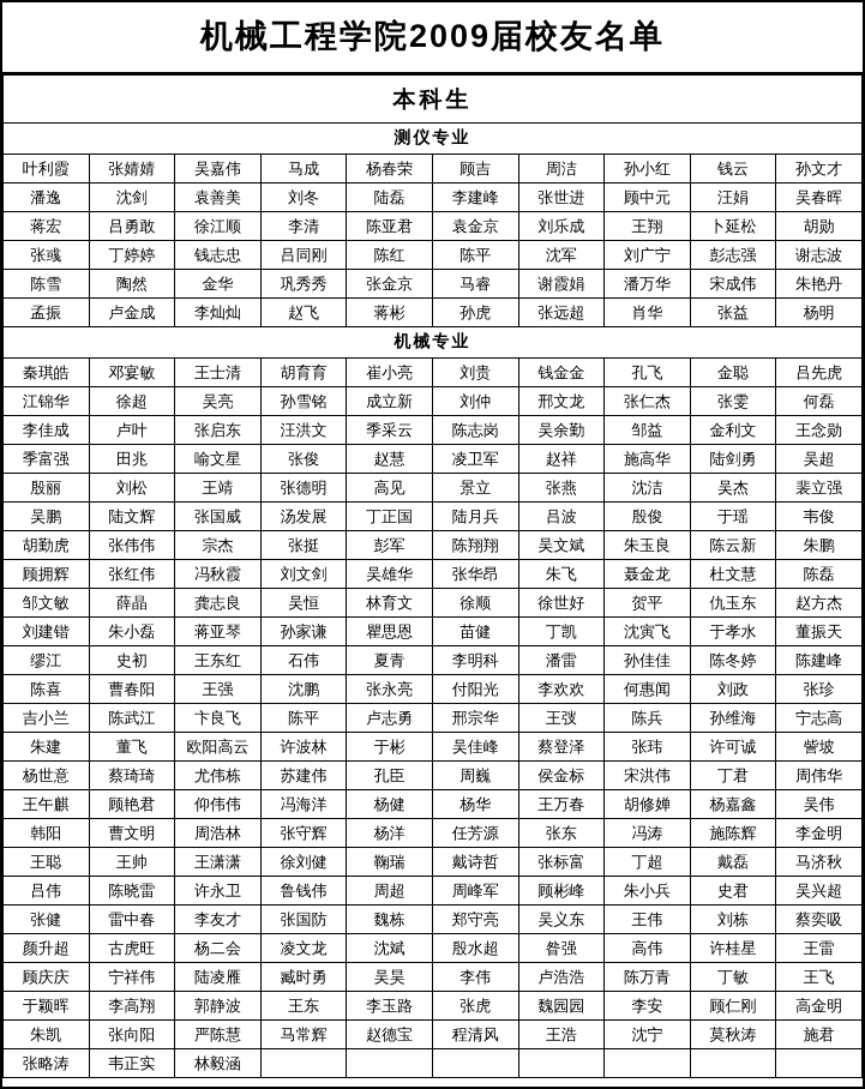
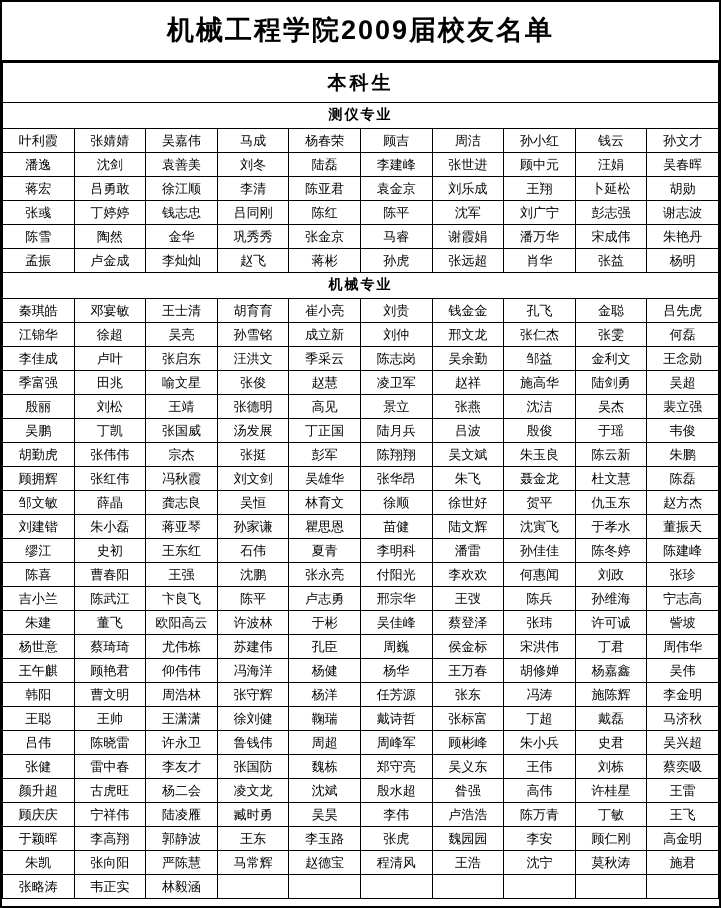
  机械工程学院2009届校友名单
  本科生
  测仪专业
  叶利霞	张婧婧	吴嘉伟	马成	杨春荣	顾吉	周洁	孙小红	钱云	孙文才
  潘逸	沈剑	袁善美	刘冬	陆磊	李建峰	张世进	顾中元	汪娟	吴春晖
  蒋宏	吕勇敢	徐江顺	李清	陈亚君	袁金京	刘乐成	王翔	卜延松	胡勋
  张彧	丁婷婷	钱志忠	吕同刚	陈红	陈平	沈军	刘广宁	彭志强	谢志波
  陈雪	陶然	金华	巩秀秀	张金京	马睿	谢霞娟	潘万华	宋成伟	朱艳丹
  孟振	卢金成	李灿灿	赵飞	蒋彬	孙虎	张远超	肖华	张益	杨明
  机械专业
  秦琪皓	邓宴敏	王士清	胡育育	崔小亮	刘贵	钱金金	孔飞	金聪	吕先虎
  江锦华	徐超	吴亮	孙雪铭	成立新	刘仲	邢文龙	张仁杰	张雯	何磊
  李佳成	卢叶	张启东	汪洪文	季采云	陈志岗	吴余勤	邹益	金利文	王念勋
  季富强	田兆	喻文星	张俊	赵慧	凌卫军	赵祥	施高华	陆剑勇	吴超
  殷丽	刘松	王靖	张德明	高见	景立	张燕	沈洁	吴杰	裴立强
- 吴鹏	陆文辉	张国威	汤发展	丁正国	陆月兵	吕波	殷俊	于瑶	韦俊
+ 吴鹏	丁凯	张国威	汤发展	丁正国	陆月兵	吕波	殷俊	于瑶	韦俊
  胡勤虎	张伟伟	宗杰	张挺	彭军	陈翔翔	吴文斌	朱玉良	陈云新	朱鹏
  顾拥辉	张红伟	冯秋霞	刘文剑	吴雄华	张华昂	朱飞	聂金龙	杜文慧	陈磊
  邹文敏	薛晶	龚志良	吴恒	林育文	徐顺	徐世好	贺平	仇玉东	赵方杰
- 刘建锴	朱小磊	蒋亚琴	孙家谦	瞿思恩	苗健	丁凯	沈寅飞	于孝水	董振天
+ 刘建锴	朱小磊	蒋亚琴	孙家谦	瞿思恩	苗健	陆文辉	沈寅飞	于孝水	董振天
  缪江	史初	王东红	石伟	夏青	李明科	潘雷	孙佳佳	陈冬婷	陈建峰
  陈喜	曹春阳	王强	沈鹏	张永亮	付阳光	李欢欢	何惠闻	刘政	张珍
  吉小兰	陈武江	卞良飞	陈平	卢志勇	邢宗华	王弢	陈兵	孙维海	宁志高
  朱建	董飞	欧阳高云	许波林	于彬	吴佳峰	蔡登泽	张玮	许可诚	訾坡
  杨世意	蔡琦琦	尤伟栋	苏建伟	孔臣	周巍	侯金标	宋洪伟	丁君	周伟华
  王午麒	顾艳君	仰伟伟	冯海洋	杨健	杨华	王万春	胡修婵	杨嘉鑫	吴伟
  韩阳	曹文明	周浩林	张守辉	杨洋	任芳源	张东	冯涛	施陈辉	李金明
  王聪	王帅	王潇潇	徐刘健	鞠瑞	戴诗哲	张标富	丁超	戴磊	马济秋
  吕伟	陈晓雷	许永卫	鲁钱伟	周超	周峰军	顾彬峰	朱小兵	史君	吴兴超
  张健	雷中春	李友才	张国防	魏栋	郑守亮	吴义东	王伟	刘栋	蔡奕吸
  颜升超	古虎旺	杨二会	凌文龙	沈斌	殷水超	昝强	高伟	许桂星	王雷
  顾庆庆	宁祥伟	陆凌雁	臧时勇	吴昊	李伟	卢浩浩	陈万青	丁敏	王飞
  于颖晖	李高翔	郭静波	王东	李玉路	张虎	魏园园	李安	顾仁刚	高金明
  朱凯	张向阳	严陈慧	马常辉	赵德宝	程清风	王浩	沈宁	莫秋涛	施君
  张略涛	韦正实	林毅涵
